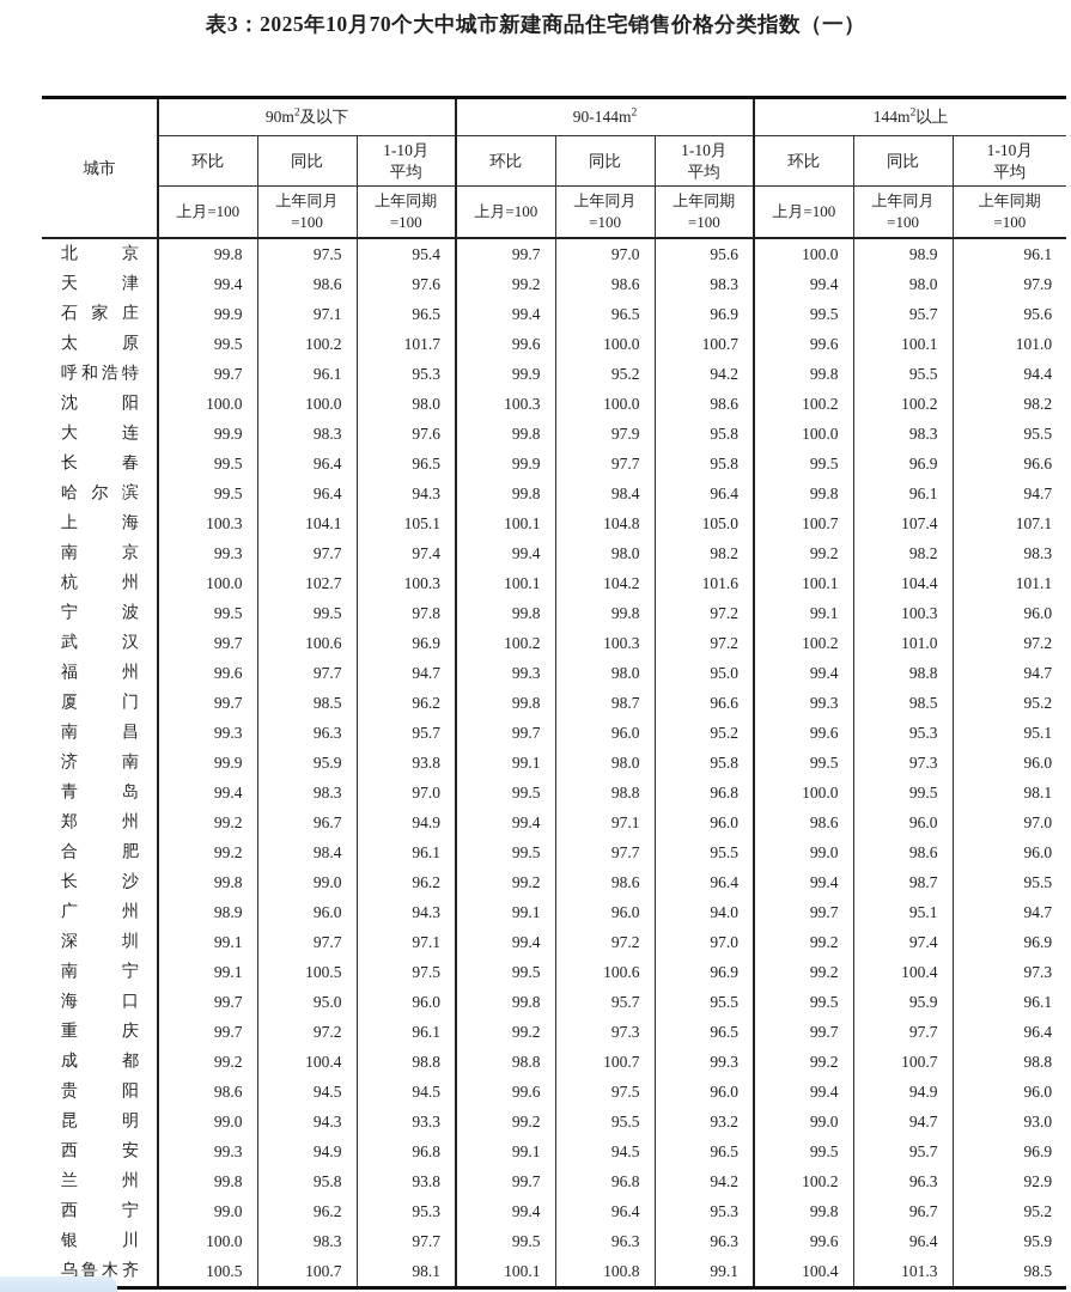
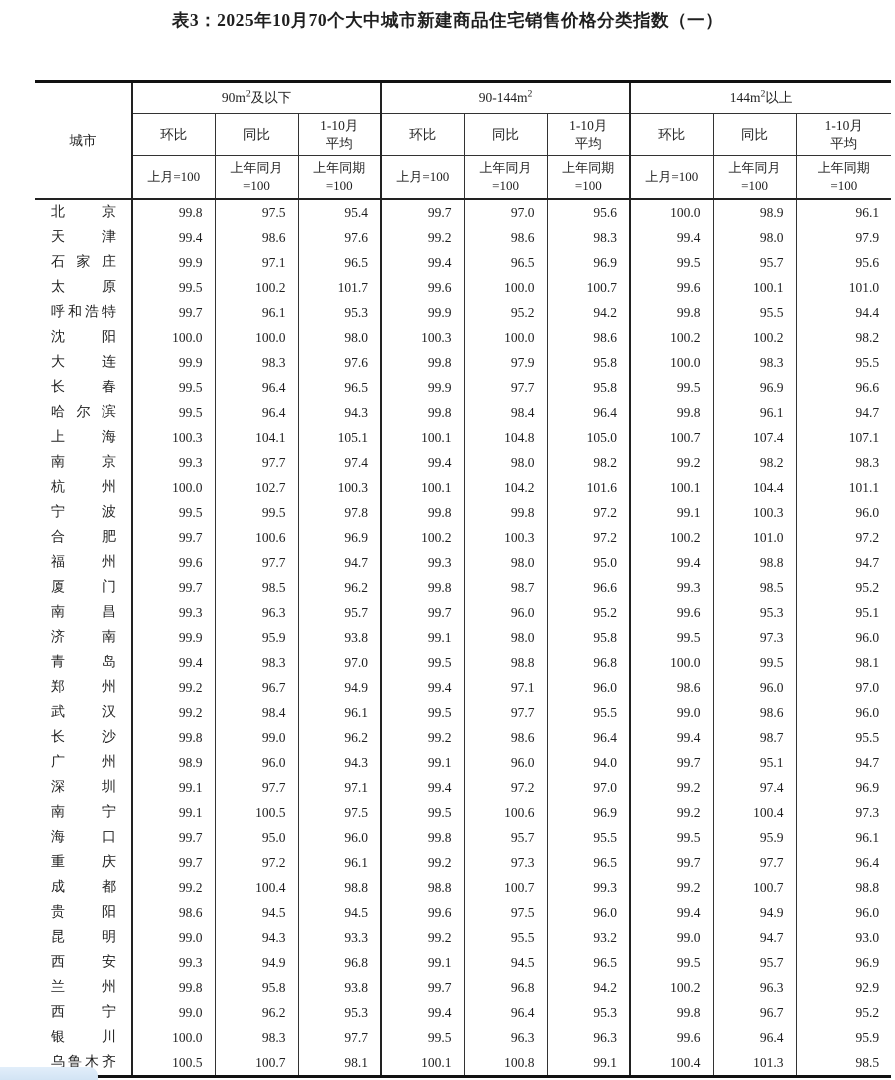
  表3：2025年10月70个大中城市新建商品住宅销售价格分类指数（一）
  城市	90m2及以下	90-144m2	144m2以上
  环比	同比	1-10月平均	环比	同比	1-10月平均	环比	同比	1-10月平均
  上月=100	上年同月=100	上年同期=100	上月=100	上年同月=100	上年同期=100	上月=100	上年同月=100	上年同期=100
  北京	99.8	97.5	95.4	99.7	97.0	95.6	100.0	98.9	96.1
  天津	99.4	98.6	97.6	99.2	98.6	98.3	99.4	98.0	97.9
  石家庄	99.9	97.1	96.5	99.4	96.5	96.9	99.5	95.7	95.6
  太原	99.5	100.2	101.7	99.6	100.0	100.7	99.6	100.1	101.0
  呼和浩特	99.7	96.1	95.3	99.9	95.2	94.2	99.8	95.5	94.4
  沈阳	100.0	100.0	98.0	100.3	100.0	98.6	100.2	100.2	98.2
  大连	99.9	98.3	97.6	99.8	97.9	95.8	100.0	98.3	95.5
  长春	99.5	96.4	96.5	99.9	97.7	95.8	99.5	96.9	96.6
  哈尔滨	99.5	96.4	94.3	99.8	98.4	96.4	99.8	96.1	94.7
  上海	100.3	104.1	105.1	100.1	104.8	105.0	100.7	107.4	107.1
  南京	99.3	97.7	97.4	99.4	98.0	98.2	99.2	98.2	98.3
  杭州	100.0	102.7	100.3	100.1	104.2	101.6	100.1	104.4	101.1
  宁波	99.5	99.5	97.8	99.8	99.8	97.2	99.1	100.3	96.0
- 武汉	99.7	100.6	96.9	100.2	100.3	97.2	100.2	101.0	97.2
+ 合肥	99.7	100.6	96.9	100.2	100.3	97.2	100.2	101.0	97.2
  福州	99.6	97.7	94.7	99.3	98.0	95.0	99.4	98.8	94.7
  厦门	99.7	98.5	96.2	99.8	98.7	96.6	99.3	98.5	95.2
  南昌	99.3	96.3	95.7	99.7	96.0	95.2	99.6	95.3	95.1
  济南	99.9	95.9	93.8	99.1	98.0	95.8	99.5	97.3	96.0
  青岛	99.4	98.3	97.0	99.5	98.8	96.8	100.0	99.5	98.1
  郑州	99.2	96.7	94.9	99.4	97.1	96.0	98.6	96.0	97.0
- 合肥	99.2	98.4	96.1	99.5	97.7	95.5	99.0	98.6	96.0
+ 武汉	99.2	98.4	96.1	99.5	97.7	95.5	99.0	98.6	96.0
  长沙	99.8	99.0	96.2	99.2	98.6	96.4	99.4	98.7	95.5
  广州	98.9	96.0	94.3	99.1	96.0	94.0	99.7	95.1	94.7
  深圳	99.1	97.7	97.1	99.4	97.2	97.0	99.2	97.4	96.9
  南宁	99.1	100.5	97.5	99.5	100.6	96.9	99.2	100.4	97.3
  海口	99.7	95.0	96.0	99.8	95.7	95.5	99.5	95.9	96.1
  重庆	99.7	97.2	96.1	99.2	97.3	96.5	99.7	97.7	96.4
  成都	99.2	100.4	98.8	98.8	100.7	99.3	99.2	100.7	98.8
  贵阳	98.6	94.5	94.5	99.6	97.5	96.0	99.4	94.9	96.0
  昆明	99.0	94.3	93.3	99.2	95.5	93.2	99.0	94.7	93.0
  西安	99.3	94.9	96.8	99.1	94.5	96.5	99.5	95.7	96.9
  兰州	99.8	95.8	93.8	99.7	96.8	94.2	100.2	96.3	92.9
  西宁	99.0	96.2	95.3	99.4	96.4	95.3	99.8	96.7	95.2
  银川	100.0	98.3	97.7	99.5	96.3	96.3	99.6	96.4	95.9
  乌鲁木齐	100.5	100.7	98.1	100.1	100.8	99.1	100.4	101.3	98.5
